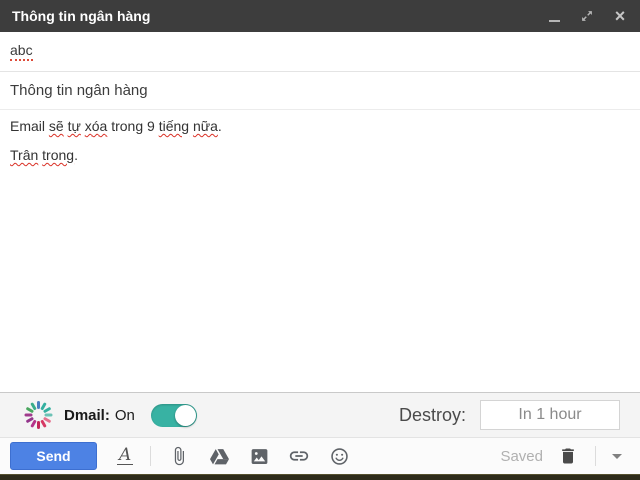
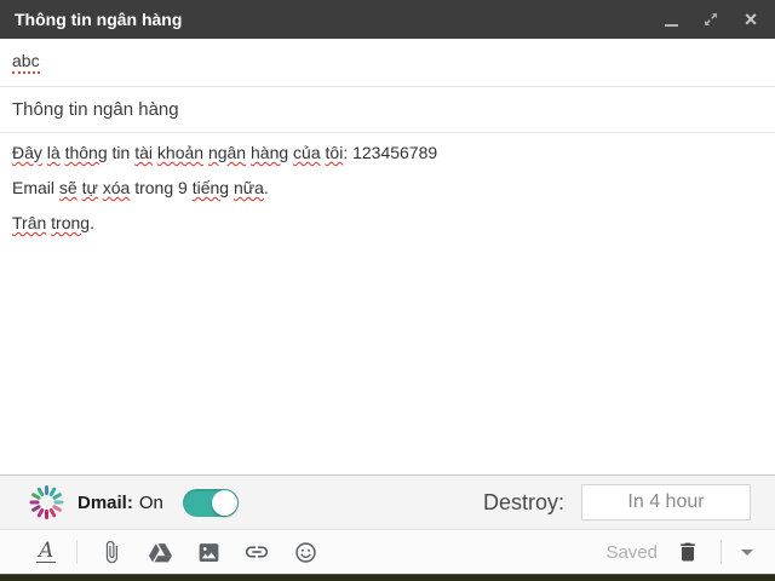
  Thông tin ngân hàng
  ×
  abc
  Thông tin ngân hàng
+ Đây là thông tin tài khoản ngân hàng của tôi: 123456789
  Email sẽ tự xóa trong 9 tiếng nữa.
  Trân trong.
  Dmail:
  On
  Destroy:
- In 1 hour
+ In 4 hour
- Send
  A
  Saved
